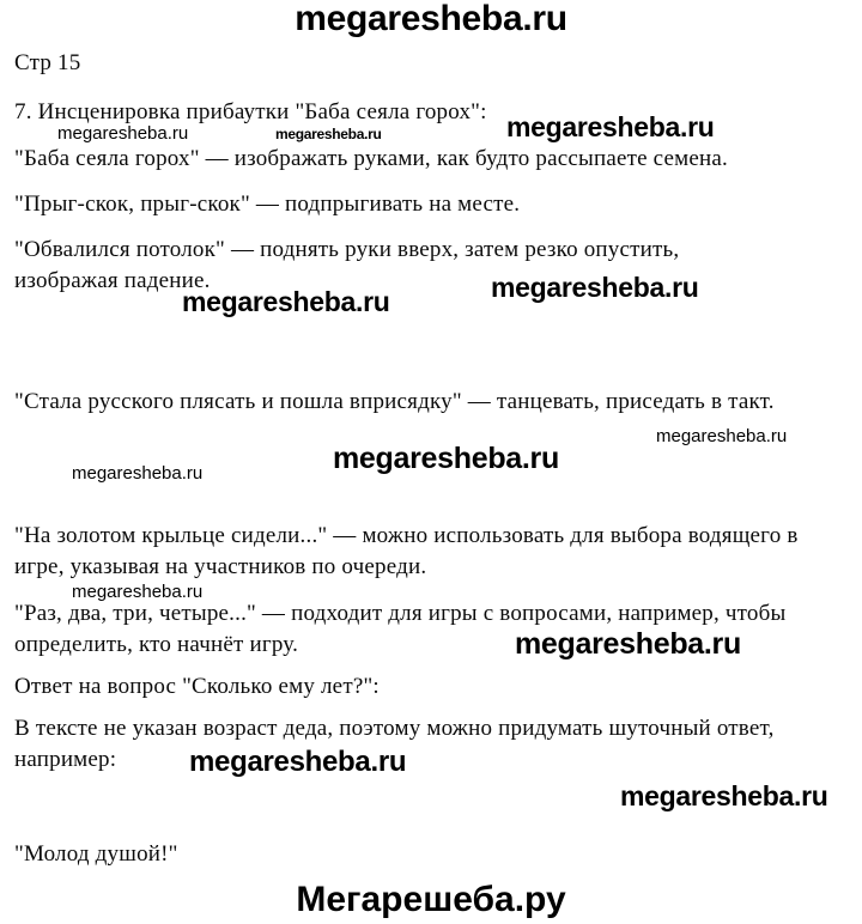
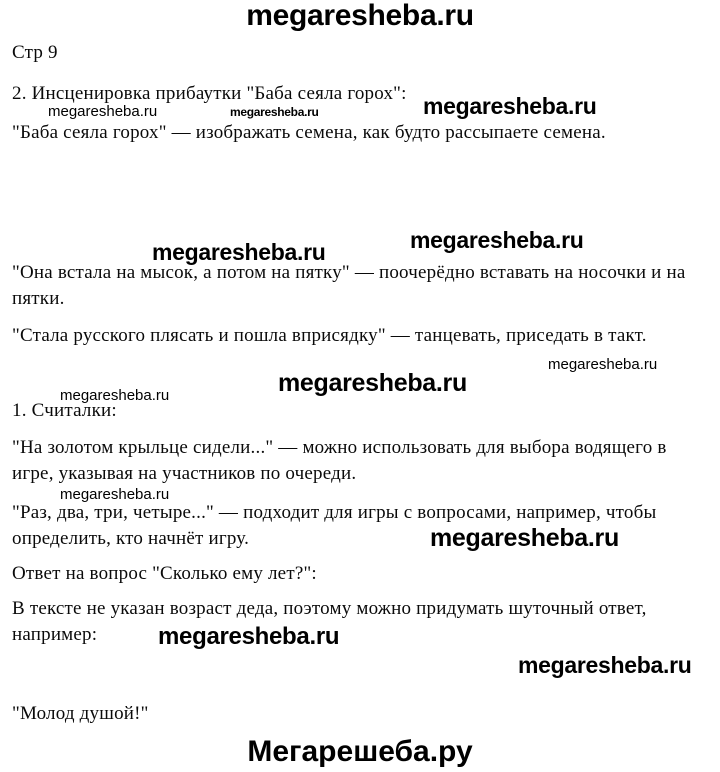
  megaresheba.ru
- Стр 15
+ Стр 9
- 7. Инсценировка прибаутки "Баба сеяла горох":
+ 2. Инсценировка прибаутки "Баба сеяла горох":
  megaresheba.ru
  megaresheba.ru
  megaresheba.ru
- "Баба сеяла горох" — изображать руками, как будто рассыпаете семена.
+ "Баба сеяла горох" — изображать семена, как будто рассыпаете семена.
- "Прыг-скок, прыг-скок" — подпрыгивать на месте.
- "Обвалился потолок" — поднять руки вверх, затем резко опустить, изображая падение.
  megaresheba.ru
  megaresheba.ru
+ "Она встала на мысок, а потом на пятку" — поочерёдно вставать на носочки и на пятки.
  "Стала русского плясать и пошла вприсядку" — танцевать, приседать в такт.
  megaresheba.ru
  megaresheba.ru
  megaresheba.ru
+ 1. Считалки:
  "На золотом крыльце сидели..." — можно использовать для выбора водящего в игре, указывая на участников по очереди.
  megaresheba.ru
  "Раз, два, три, четыре..." — подходит для игры с вопросами, например, чтобы определить, кто начнёт игру.
  megaresheba.ru
  Ответ на вопрос "Сколько ему лет?":
  В тексте не указан возраст деда, поэтому можно придумать шуточный ответ, например:
  megaresheba.ru
  megaresheba.ru
  "Молод душой!"
  Мегарешеба.ру
